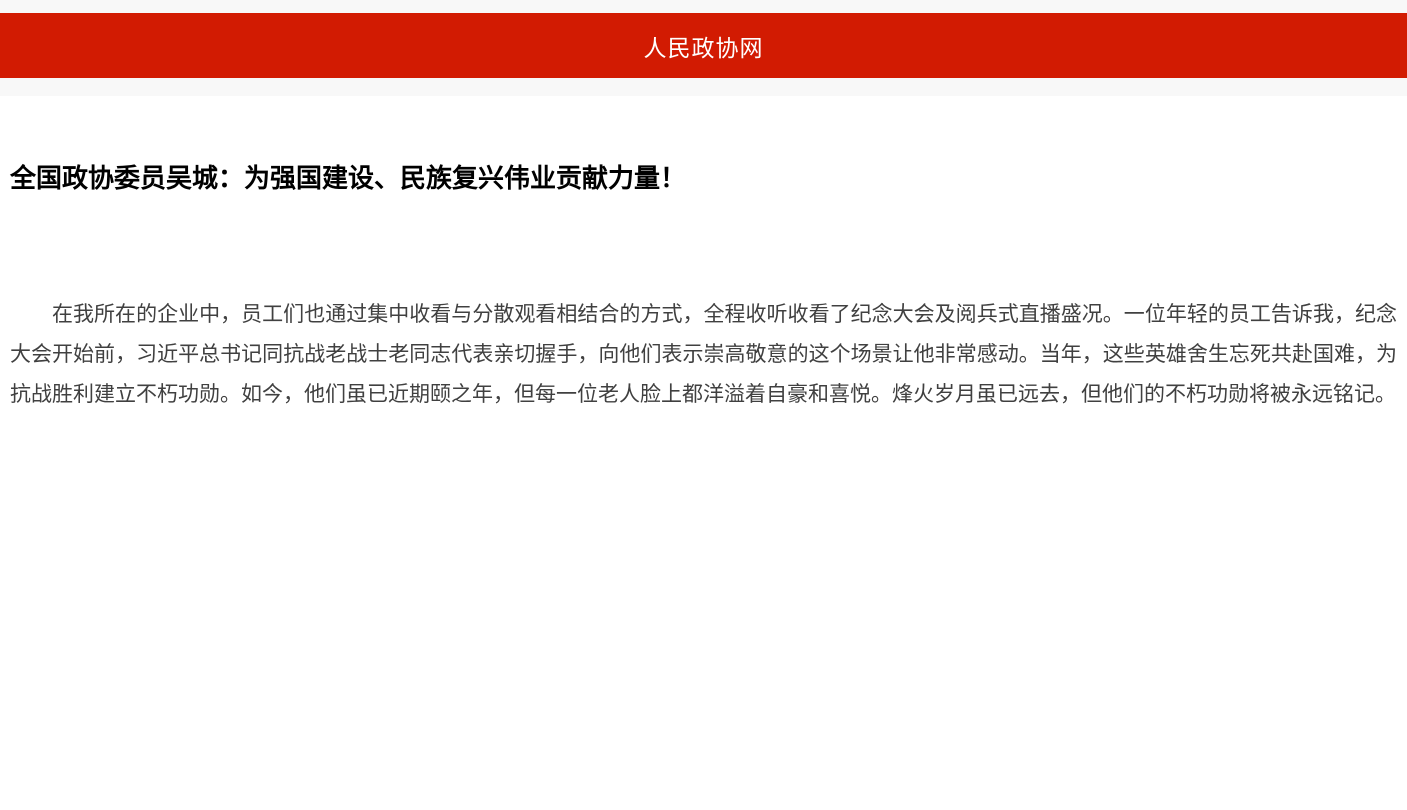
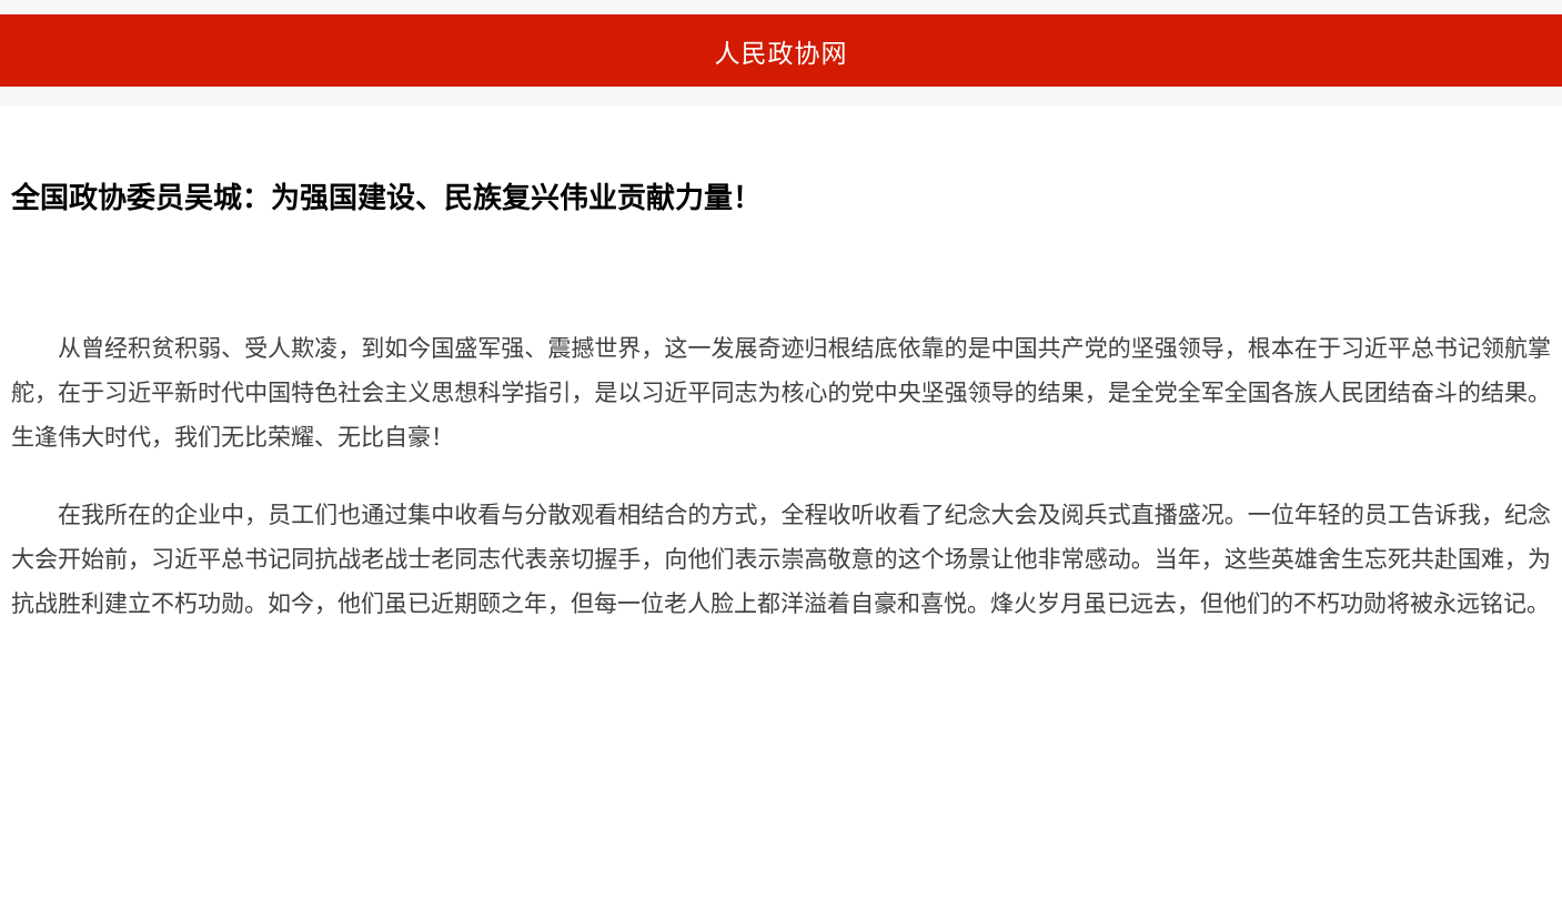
  人民政协网
  全国政协委员吴城：为强国建设、民族复兴伟业贡献力量！
+ 从曾经积贫积弱、受人欺凌，到如今国盛军强、震撼世界，这一发展奇迹归根结底依靠的是中国共产党的坚强领导，根本在于习近平总书记领航掌舵，在于习近平新时代中国特色社会主义思想科学指引，是以习近平同志为核心的党中央坚强领导的结果，是全党全军全国各族人民团结奋斗的结果。生逢伟大时代，我们无比荣耀、无比自豪！
  在我所在的企业中，员工们也通过集中收看与分散观看相结合的方式，全程收听收看了纪念大会及阅兵式直播盛况。一位年轻的员工告诉我，纪念大会开始前，习近平总书记同抗战老战士老同志代表亲切握手，向他们表示崇高敬意的这个场景让他非常感动。当年，这些英雄舍生忘死共赴国难，为抗战胜利建立不朽功勋。如今，他们虽已近期颐之年，但每一位老人脸上都洋溢着自豪和喜悦。烽火岁月虽已远去，但他们的不朽功勋将被永远铭记。
